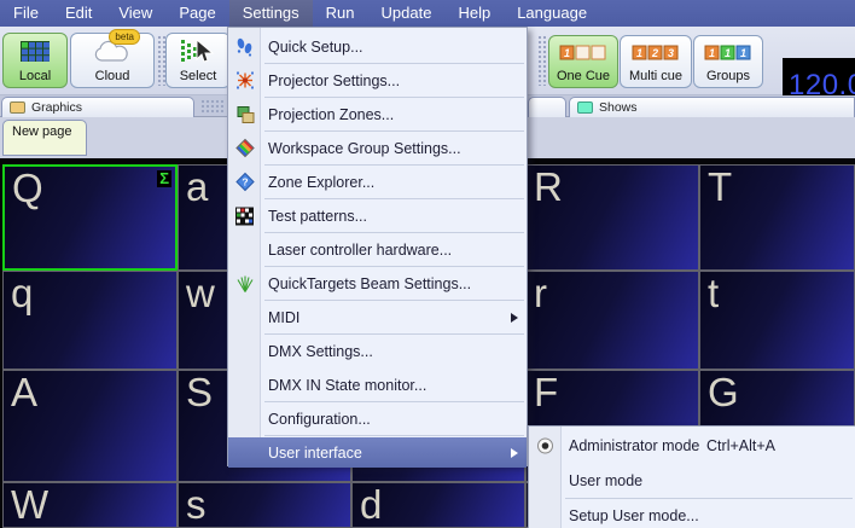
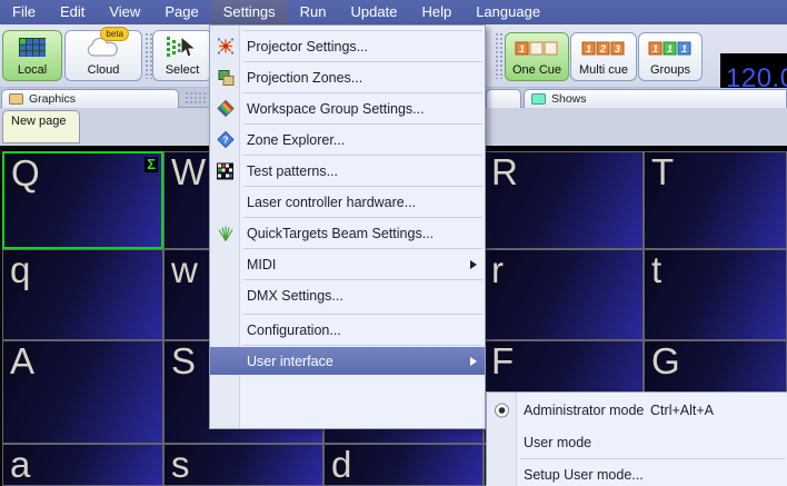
  File
  Edit
  View
  Page
  Settings
  Run
  Update
  Help
  Language
  Local
  beta
  Cloud
  Select
  1
  One Cue
  1
  2
  3
  Multi cue
  1
  1
  1
  Groups
  120.
  Graphics
  Shows
  New page
  Q
  Σ
- a
+ W
  R
  T
  q
  w
  r
  t
  A
  S
  F
  G
- W
+ a
  s
  d
- Quick Setup...
  Projector Settings...
  Projection Zones...
  Workspace Group Settings...
  ?
  Zone Explorer...
  Test patterns...
  Laser controller hardware...
  QuickTargets Beam Settings...
  MIDI
  DMX Settings...
- DMX IN State monitor...
  Configuration...
  User interface
  Administrator mode
  Ctrl+Alt+A
  User mode
  Setup User mode...
